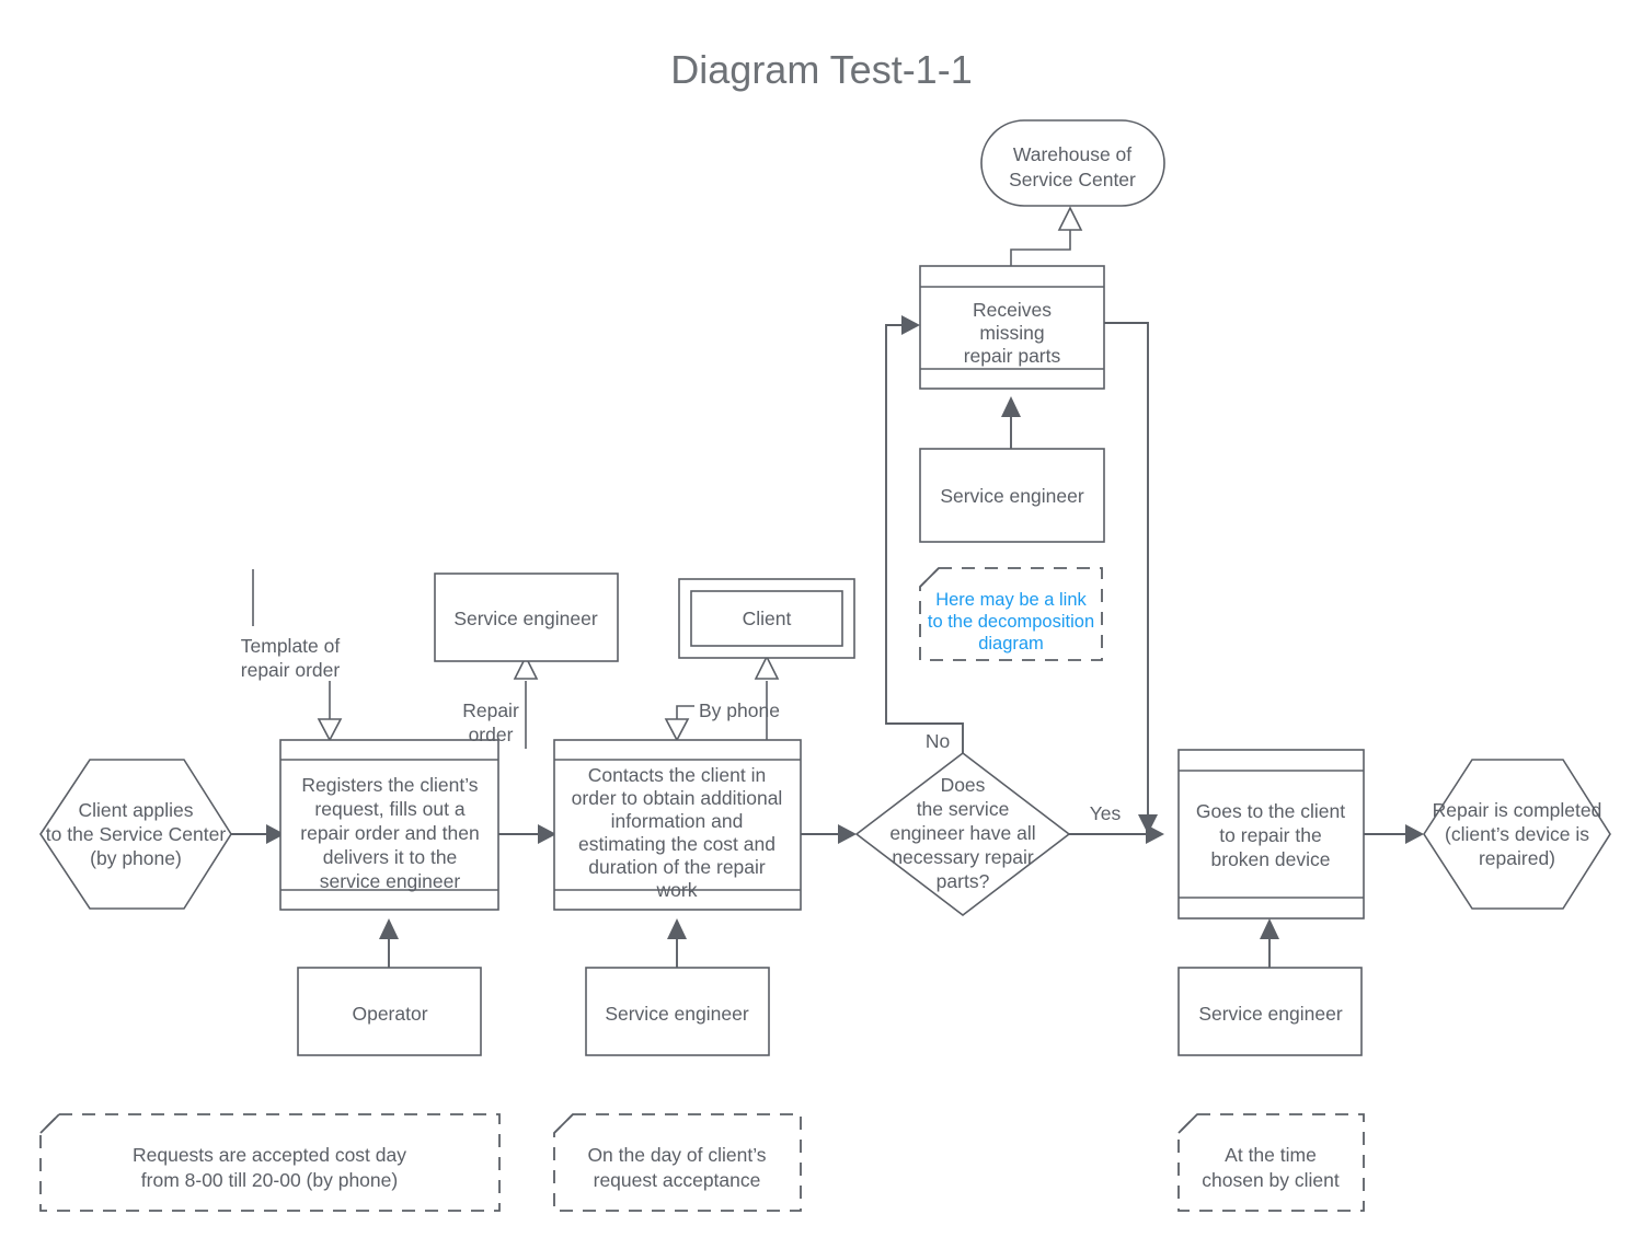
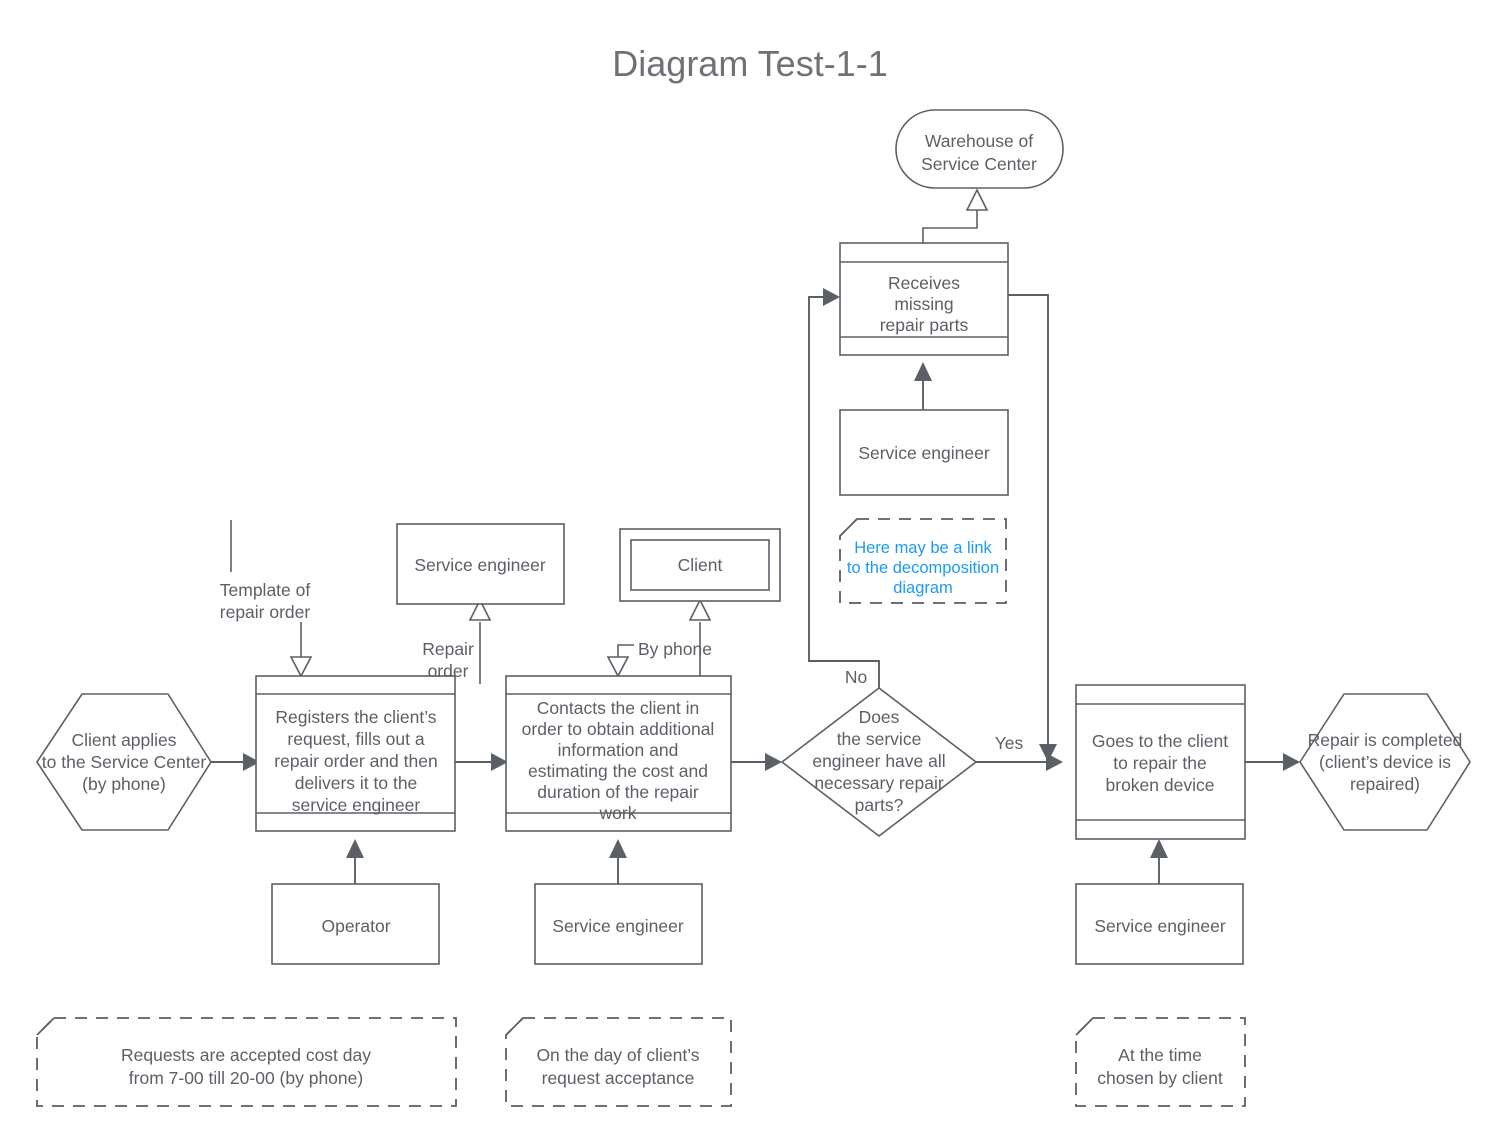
  Diagram Test-1-1
  Warehouse of
  Service Center
  Receives
  missing
  repair parts
  Service engineer
  Here may be a link
  to the decomposition
  diagram
  Service engineer
  Client
  Client applies
  to the Service Center
  (by phone)
  Registers the client’s
  request, fills out a
  repair order and then
  delivers it to the
  service engineer
  Contacts the client in
  order to obtain additional
  information and
  estimating the cost and
  duration of the repair
  work
  Does
  the service
  engineer have all
  necessary repair
  parts?
  Goes to the client
  to repair the
  broken device
  Repair is completed
  (client’s device is
  repaired)
  Operator
  Service engineer
  Service engineer
  Template of
  repair order
  Repair
  order
  By phone
  No
  Yes
  Requests are accepted cost day
- from 8-00 till 20-00 (by phone)
+ from 7-00 till 20-00 (by phone)
  On the day of client’s
  request acceptance
  At the time
  chosen by client
